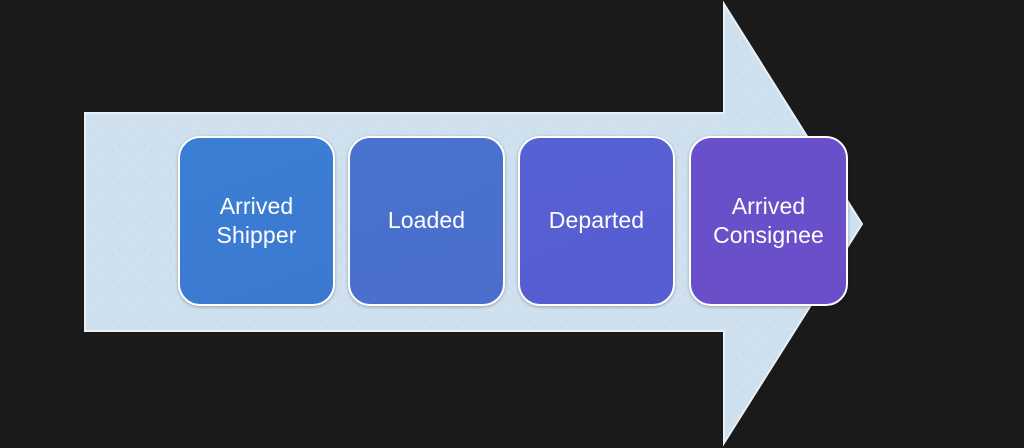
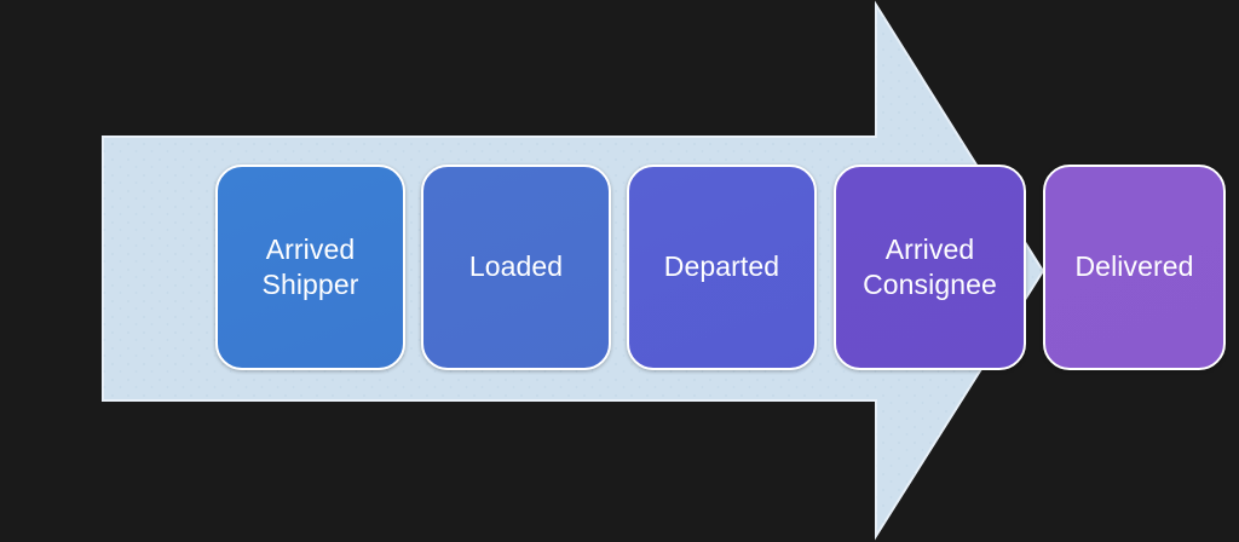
  Arrived
  Shipper
  Loaded
  Departed
  Arrived
  Consignee
+ Delivered
